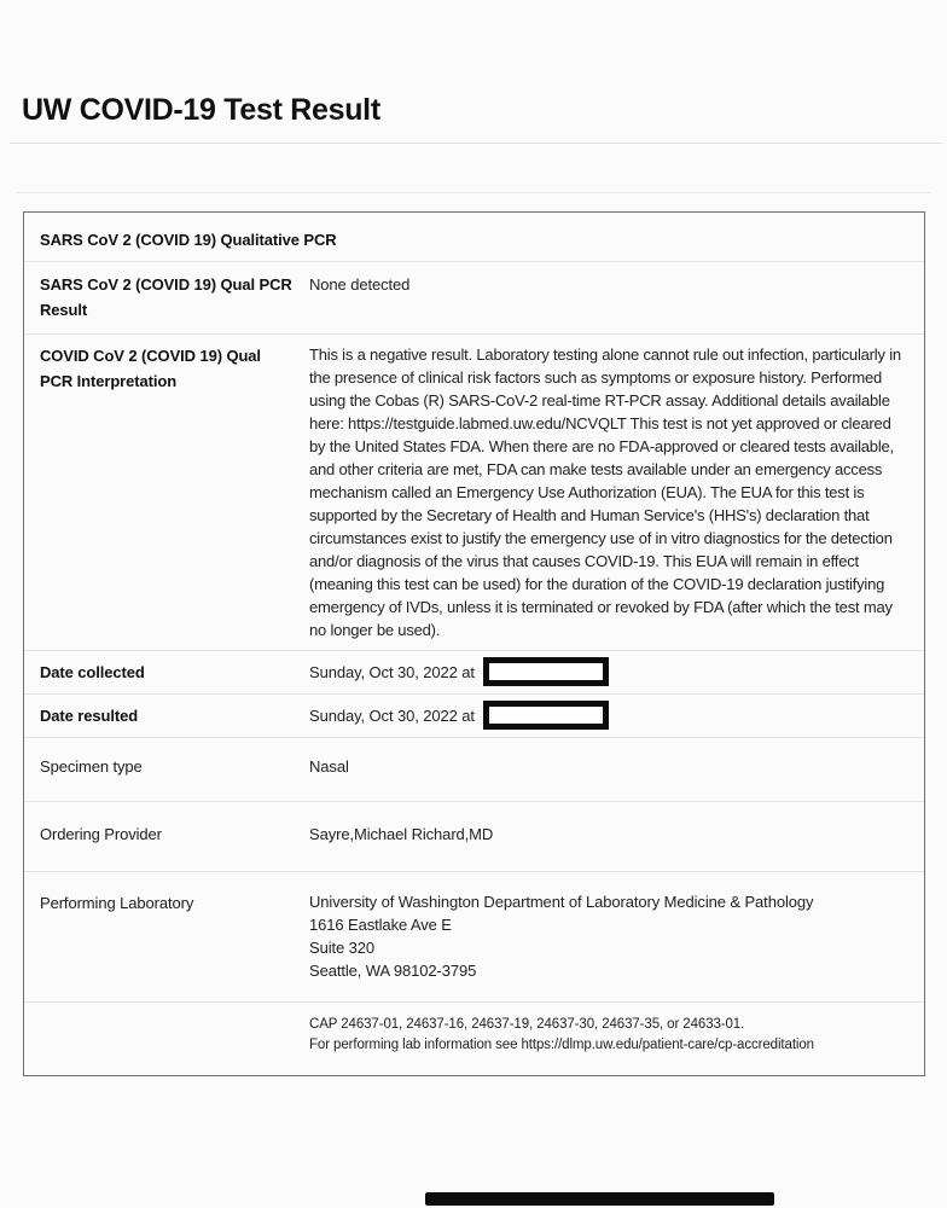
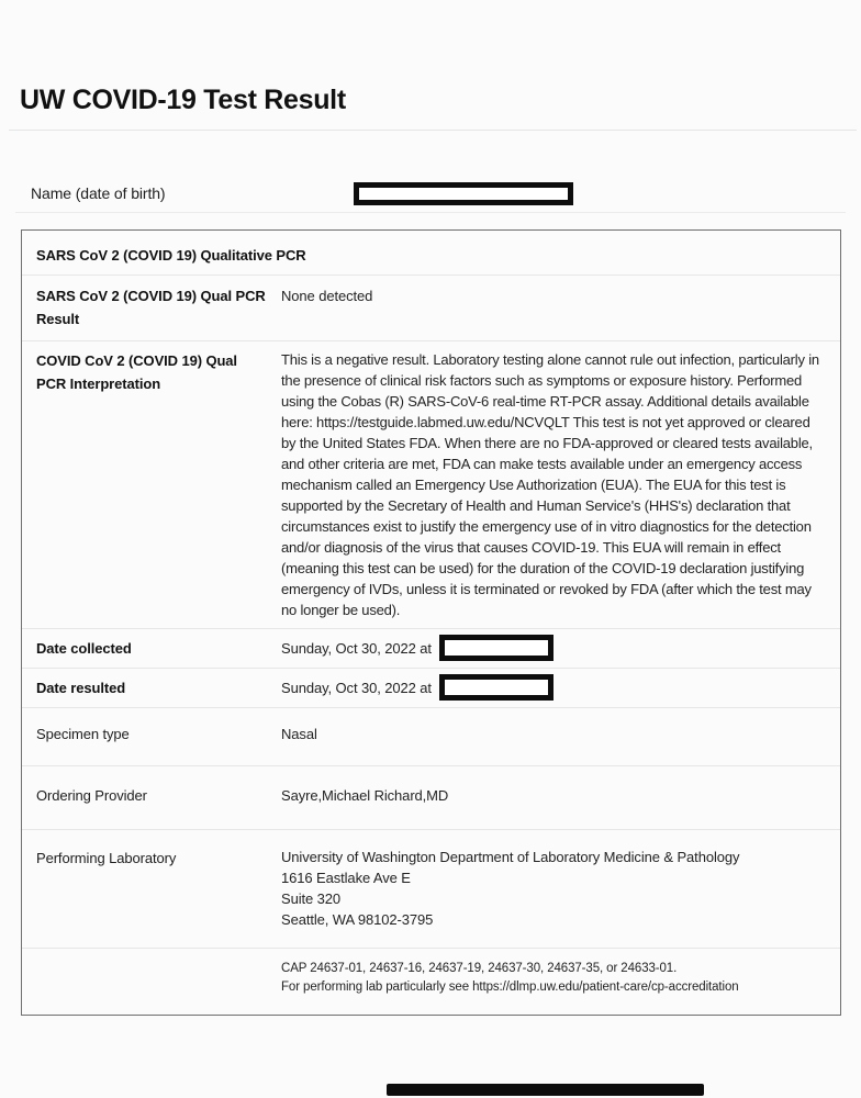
  UW COVID-19 Test Result
+ Name (date of birth)
  SARS CoV 2 (COVID 19) Qualitative PCR
  SARS CoV 2 (COVID 19) Qual PCR Result
  None detected
  COVID CoV 2 (COVID 19) Qual PCR Interpretation
- This is a negative result. Laboratory testing alone cannot rule out infection, particularly in the presence of clinical risk factors such as symptoms or exposure history. Performed using the Cobas (R) SARS-CoV-2 real-time RT-PCR assay. Additional details available here: https://testguide.labmed.uw.edu/NCVQLT This test is not yet approved or cleared by the United States FDA. When there are no FDA-approved or cleared tests available, and other criteria are met, FDA can make tests available under an emergency access mechanism called an Emergency Use Authorization (EUA). The EUA for this test is supported by the Secretary of Health and Human Service's (HHS's) declaration that circumstances exist to justify the emergency use of in vitro diagnostics for the detection and/or diagnosis of the virus that causes COVID-19. This EUA will remain in effect (meaning this test can be used) for the duration of the COVID-19 declaration justifying emergency of IVDs, unless it is terminated or revoked by FDA (after which the test may no longer be used).
+ This is a negative result. Laboratory testing alone cannot rule out infection, particularly in the presence of clinical risk factors such as symptoms or exposure history. Performed using the Cobas (R) SARS-CoV-6 real-time RT-PCR assay. Additional details available here: https://testguide.labmed.uw.edu/NCVQLT This test is not yet approved or cleared by the United States FDA. When there are no FDA-approved or cleared tests available, and other criteria are met, FDA can make tests available under an emergency access mechanism called an Emergency Use Authorization (EUA). The EUA for this test is supported by the Secretary of Health and Human Service's (HHS's) declaration that circumstances exist to justify the emergency use of in vitro diagnostics for the detection and/or diagnosis of the virus that causes COVID-19. This EUA will remain in effect (meaning this test can be used) for the duration of the COVID-19 declaration justifying emergency of IVDs, unless it is terminated or revoked by FDA (after which the test may no longer be used).
  Date collected
  Sunday, Oct 30, 2022 at
  Date resulted
  Sunday, Oct 30, 2022 at
  Specimen type
  Nasal
  Ordering Provider
  Sayre,Michael Richard,MD
  Performing Laboratory
  University of Washington Department of Laboratory Medicine & Pathology
  1616 Eastlake Ave E
  Suite 320
  Seattle, WA 98102-3795
  CAP 24637-01, 24637-16, 24637-19, 24637-30, 24637-35, or 24633-01.
- For performing lab information see https://dlmp.uw.edu/patient-care/cp-accreditation
+ For performing lab particularly see https://dlmp.uw.edu/patient-care/cp-accreditation
